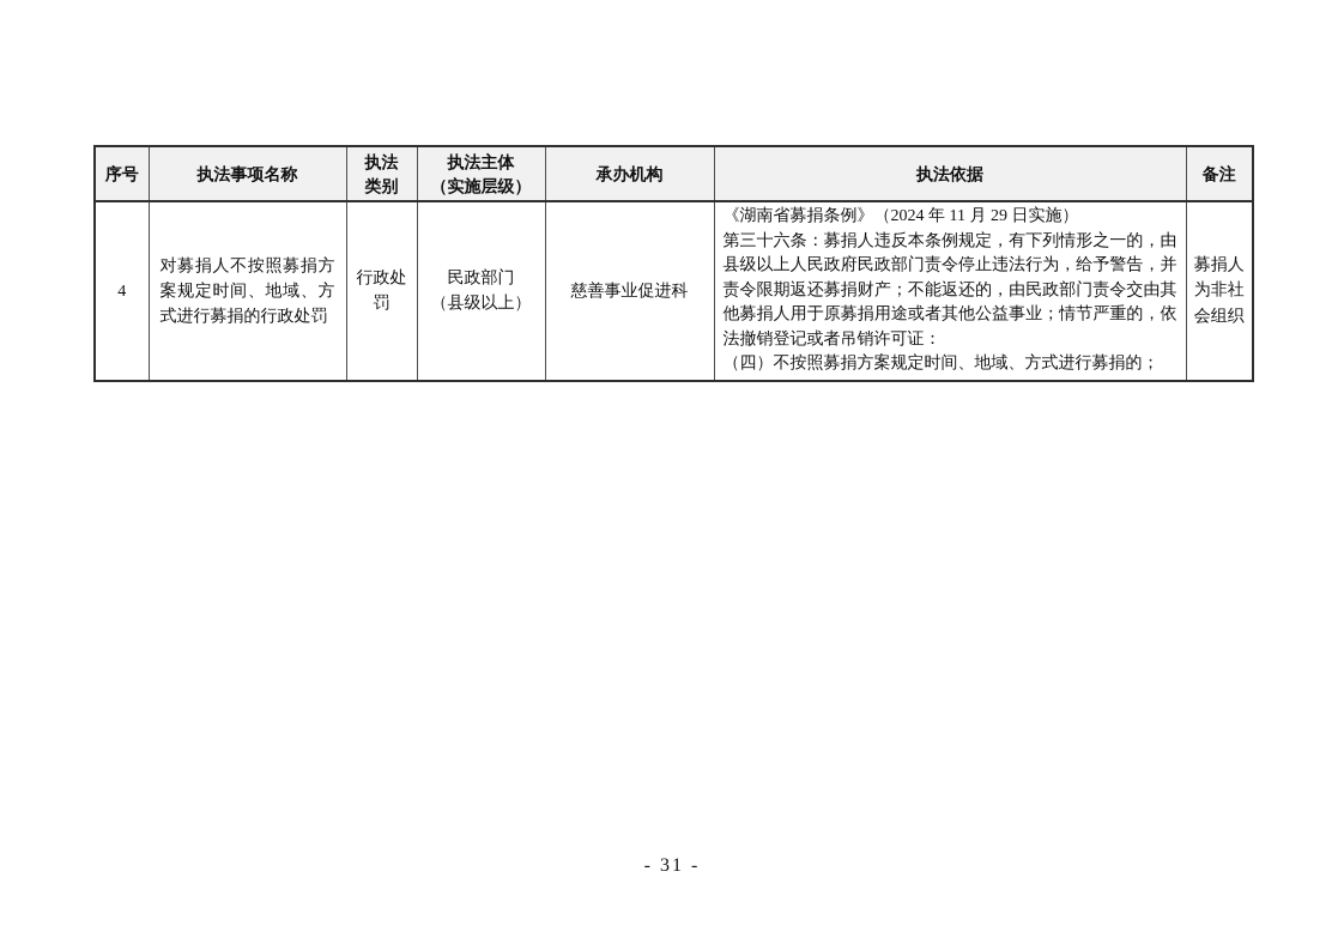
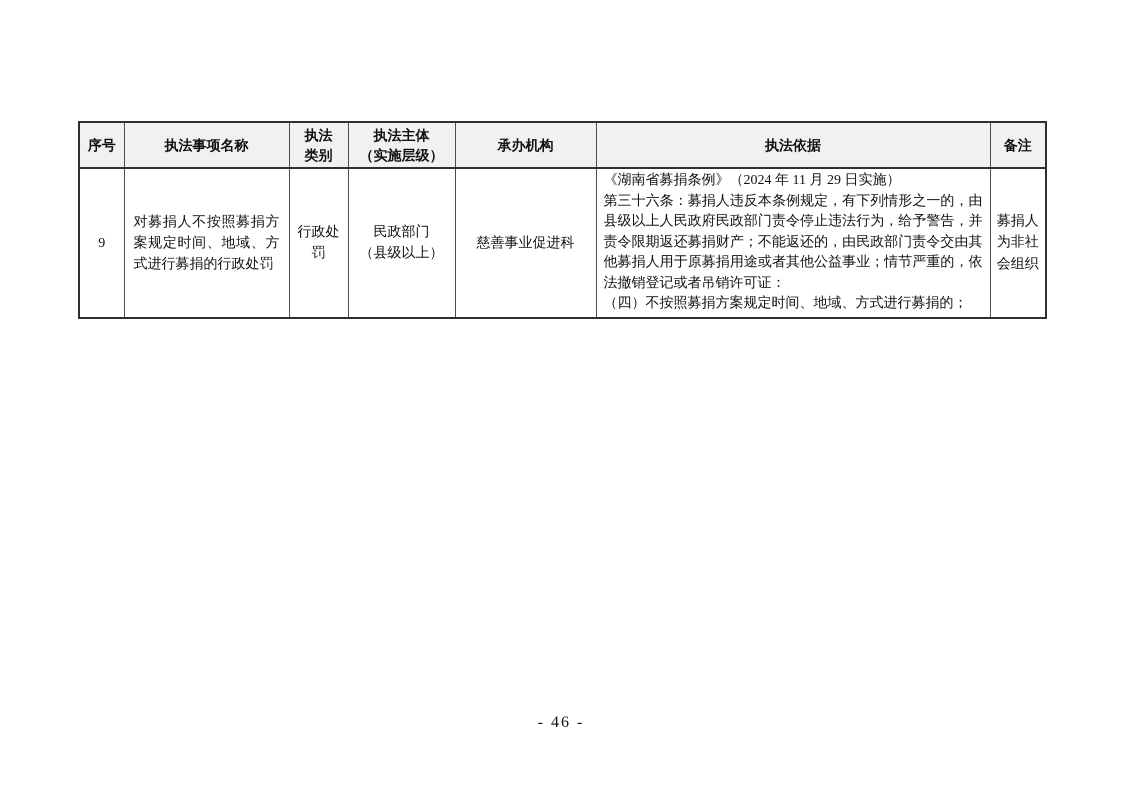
  序号	执法事项名称	执法 类别	执法主体 （实施层级）	承办机构	执法依据	备注
- 4	对募捐人不按照募捐方案规定时间、地域、方式进行募捐的行政处罚	行政处罚	民政部门 （县级以上）	慈善事业促进科	《湖南省募捐条例》（2024 年 11 月 29 日实施） 第三十六条：募捐人违反本条例规定，有下列情形之一的，由县级以上人民政府民政部门责令停止违法行为，给予警告，并责令限期返还募捐财产；不能返还的，由民政部门责令交由其他募捐人用于原募捐用途或者其他公益事业；情节严重的，依法撤销登记或者吊销许可证： （四）不按照募捐方案规定时间、地域、方式进行募捐的；	募捐人为非社会组织
+ 9	对募捐人不按照募捐方案规定时间、地域、方式进行募捐的行政处罚	行政处罚	民政部门 （县级以上）	慈善事业促进科	《湖南省募捐条例》（2024 年 11 月 29 日实施） 第三十六条：募捐人违反本条例规定，有下列情形之一的，由县级以上人民政府民政部门责令停止违法行为，给予警告，并责令限期返还募捐财产；不能返还的，由民政部门责令交由其他募捐人用于原募捐用途或者其他公益事业；情节严重的，依法撤销登记或者吊销许可证： （四）不按照募捐方案规定时间、地域、方式进行募捐的；	募捐人为非社会组织
- - 31 -
+ - 46 -
